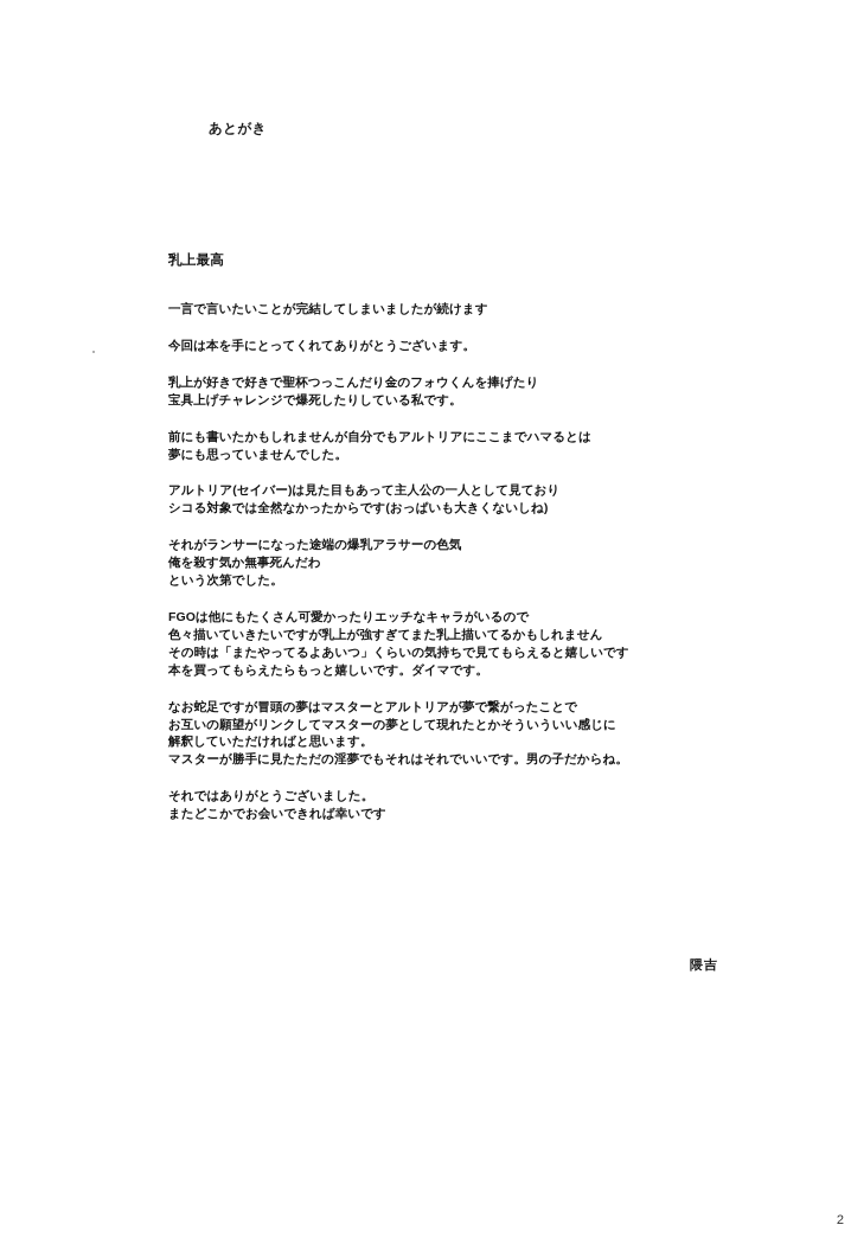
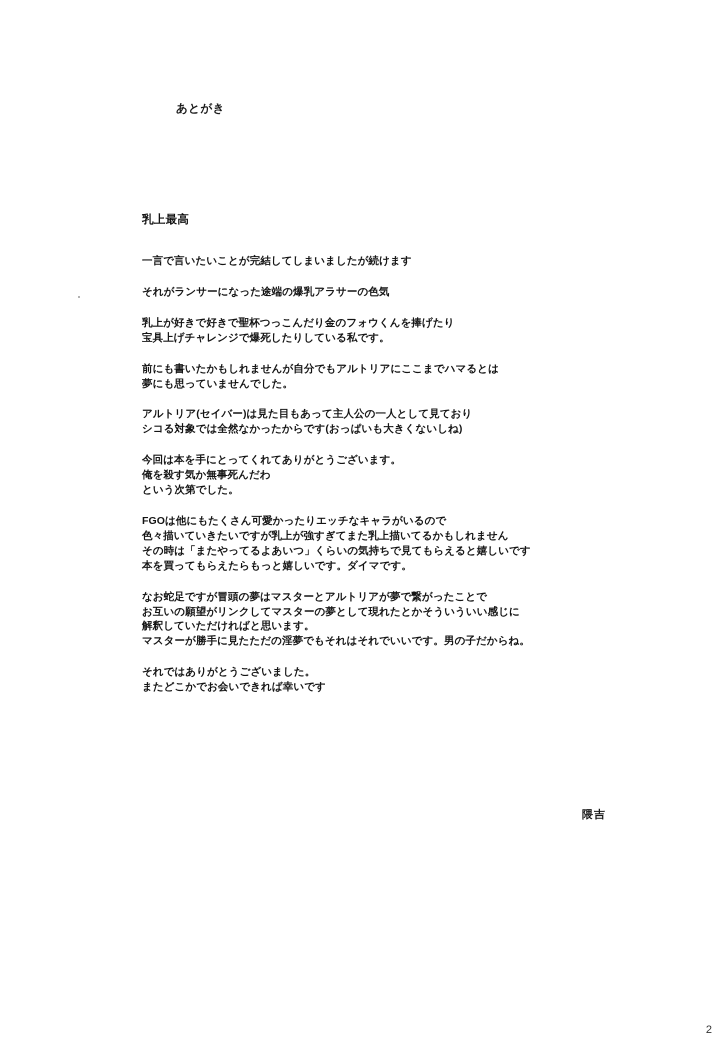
  あとがき
  乳上最高
  一言で言いたいことが完結してしまいましたが続けます
- 今回は本を手にとってくれてありがとうございます。
+ それがランサーになった途端の爆乳アラサーの色気
  乳上が好きで好きで聖杯つっこんだり金のフォウくんを捧げたり
  宝具上げチャレンジで爆死したりしている私です。
  前にも書いたかもしれませんが自分でもアルトリアにここまでハマるとは
  夢にも思っていませんでした。
  アルトリア(セイバー)は見た目もあって主人公の一人として見ており
  シコる対象では全然なかったからです(おっぱいも大きくないしね)
- それがランサーになった途端の爆乳アラサーの色気
+ 今回は本を手にとってくれてありがとうございます。
  俺を殺す気か無事死んだわ
  という次第でした。
  FGOは他にもたくさん可愛かったりエッチなキャラがいるので
  色々描いていきたいですが乳上が強すぎてまた乳上描いてるかもしれません
  その時は「またやってるよあいつ」くらいの気持ちで見てもらえると嬉しいです
  本を買ってもらえたらもっと嬉しいです。ダイマです。
  なお蛇足ですが冒頭の夢はマスターとアルトリアが夢で繋がったことで
  お互いの願望がリンクしてマスターの夢として現れたとかそういういい感じに
  解釈していただければと思います。
  マスターが勝手に見たただの淫夢でもそれはそれでいいです。男の子だからね。
  それではありがとうございました。
  またどこかでお会いできれば幸いです
  隈吉
  2
